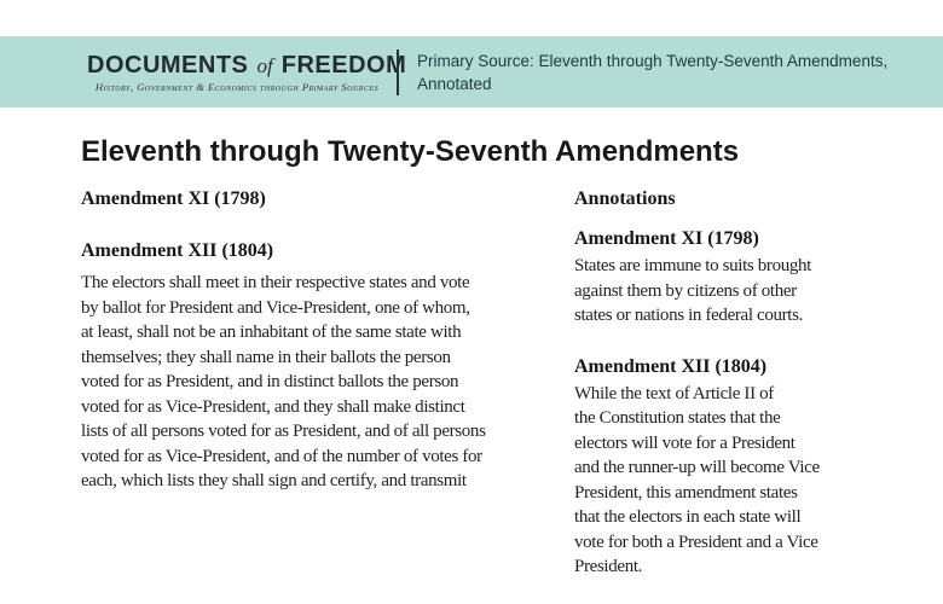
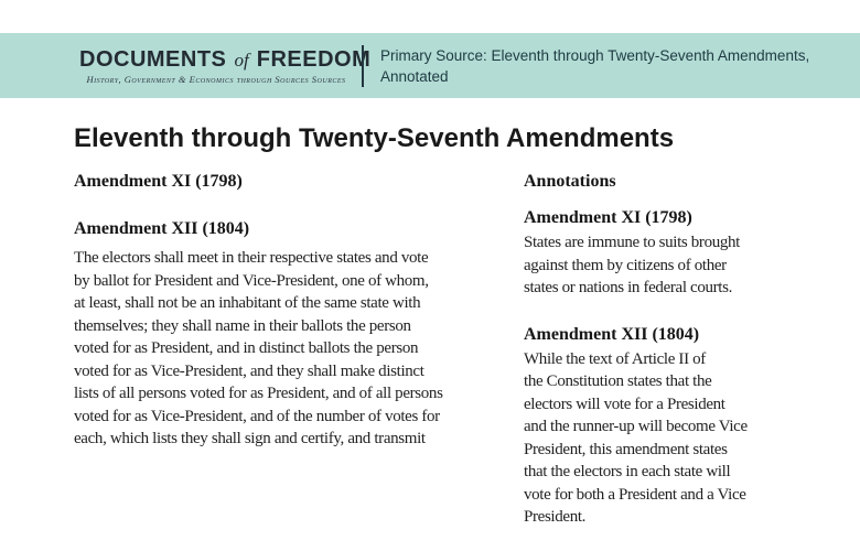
  DOCUMENTS of FREEDO
- History, Government & Economics through Primary Sources
+ History, Government & Economics through Sources Sources
  Primary Source: Eleventh through Twenty-Seventh Amendments,
  Annotated
  Eleventh through Twenty-Seventh Amendments
  Amendment XI (1798)
  Amendment XII (1804)
  The electors shall meet in their respective states and vote
  by ballot for President and Vice-President, one of whom,
  at least, shall not be an inhabitant of the same state with
  themselves; they shall name in their ballots the person
  voted for as President, and in distinct ballots the person
  voted for as Vice-President, and they shall make distinct
  lists of all persons voted for as President, and of all persons
  voted for as Vice-President, and of the number of votes for
  each, which lists they shall sign and certify, and transmit
  Annotations
  Amendment XI (1798)
  States are immune to suits brought
  against them by citizens of other
  states or nations in federal courts.
  Amendment XII (1804)
  While the text of Article II of
  the Constitution states that the
  electors will vote for a President
  and the runner-up will become Vice
  President, this amendment states
  that the electors in each state will
  vote for both a President and a Vice
  President.
